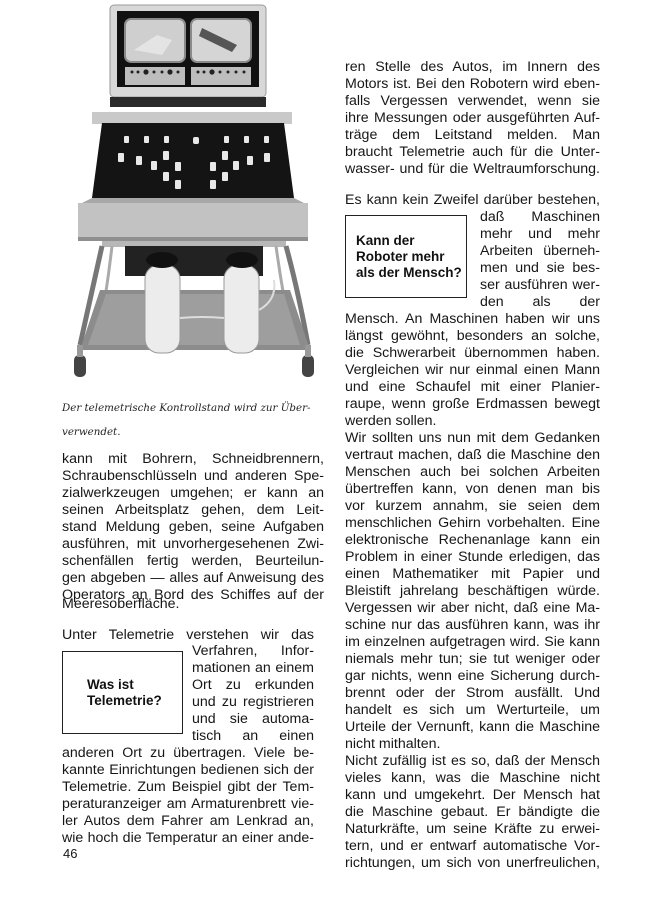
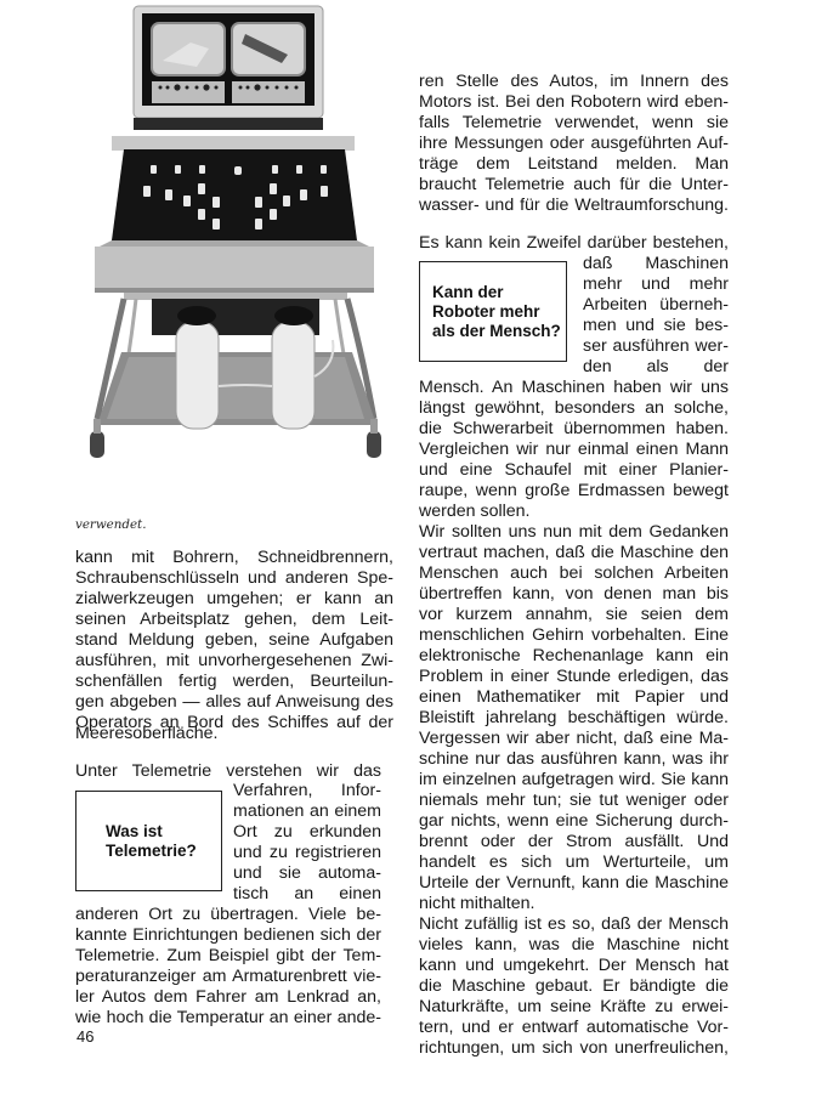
- Der telemetrische Kontrollstand wird zur Über-
  verwendet.
  kann mit Bohrern, Schneidbrennern,
  Schraubenschlüsseln und anderen Spe-
  zialwerkzeugen umgehen; er kann an
  seinen Arbeitsplatz gehen, dem Leit-
  stand Meldung geben, seine Aufgaben
  ausführen, mit unvorhergesehenen Zwi-
  schenfällen fertig werden, Beurteilun-
  gen abgeben — alles auf Anweisung des
  Operators an Bord des Schiffes auf der
  Meeresoberfläche.
  Unter Telemetrie verstehen wir das
  Was ist
  Telemetrie?
  Verfahren, Infor-
  mationen an einem
  Ort zu erkunden
  und zu registrieren
  und sie automa-
  tisch an einen
  anderen Ort zu übertragen. Viele be-
  kannte Einrichtungen bedienen sich der
  Telemetrie. Zum Beispiel gibt der Tem-
  peraturanzeiger am Armaturenbrett vie-
  ler Autos dem Fahrer am Lenkrad an,
  wie hoch die Temperatur an einer ande-
  46
  ren Stelle des Autos, im Innern des
  Motors ist. Bei den Robotern wird eben-
- falls Vergessen verwendet, wenn sie
+ falls Telemetrie verwendet, wenn sie
  ihre Messungen oder ausgeführten Auf-
  träge dem Leitstand melden. Man
  braucht Telemetrie auch für die Unter-
  wasser- und für die Weltraumforschung.
  Es kann kein Zweifel darüber bestehen,
  Kann der
  Roboter mehr
  als der Mensch?
  daß Maschinen
  mehr und mehr
  Arbeiten überneh-
  men und sie bes-
  ser ausführen wer-
  den als der
  Mensch. An Maschinen haben wir uns
  längst gewöhnt, besonders an solche,
  die Schwerarbeit übernommen haben.
  Vergleichen wir nur einmal einen Mann
  und eine Schaufel mit einer Planier-
  raupe, wenn große Erdmassen bewegt
  werden sollen.
  Wir sollten uns nun mit dem Gedanken
  vertraut machen, daß die Maschine den
  Menschen auch bei solchen Arbeiten
  übertreffen kann, von denen man bis
  vor kurzem annahm, sie seien dem
  menschlichen Gehirn vorbehalten. Eine
  elektronische Rechenanlage kann ein
  Problem in einer Stunde erledigen, das
  einen Mathematiker mit Papier und
  Bleistift jahrelang beschäftigen würde.
  Vergessen wir aber nicht, daß eine Ma-
  schine nur das ausführen kann, was ihr
  im einzelnen aufgetragen wird. Sie kann
  niemals mehr tun; sie tut weniger oder
  gar nichts, wenn eine Sicherung durch-
  brennt oder der Strom ausfällt. Und
  handelt es sich um Werturteile, um
  Urteile der Vernunft, kann die Maschine
  nicht mithalten.
  Nicht zufällig ist es so, daß der Mensch
  vieles kann, was die Maschine nicht
  kann und umgekehrt. Der Mensch hat
  die Maschine gebaut. Er bändigte die
  Naturkräfte, um seine Kräfte zu erwei-
  tern, und er entwarf automatische Vor-
  richtungen, um sich von unerfreulichen,
